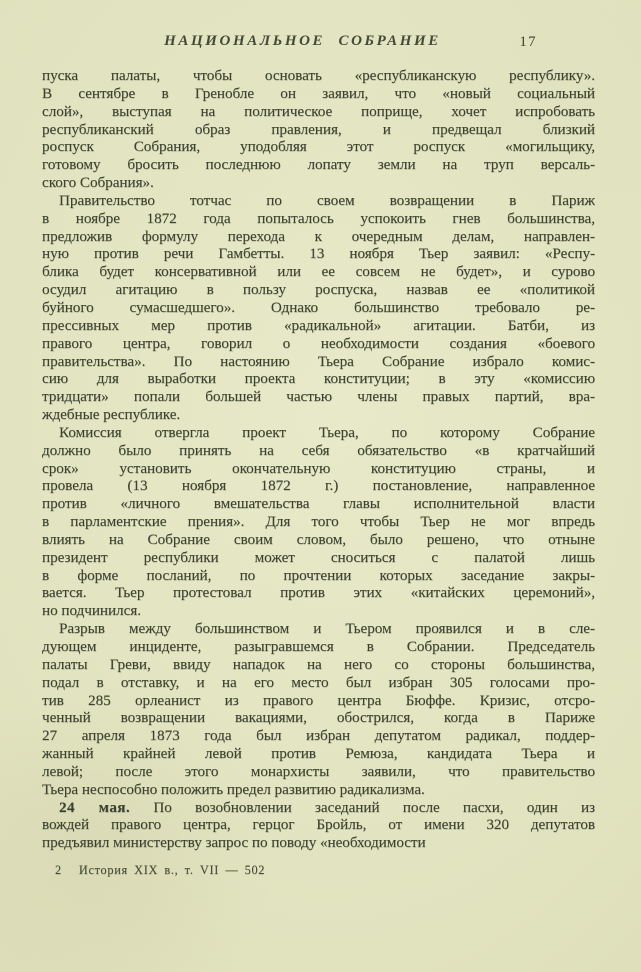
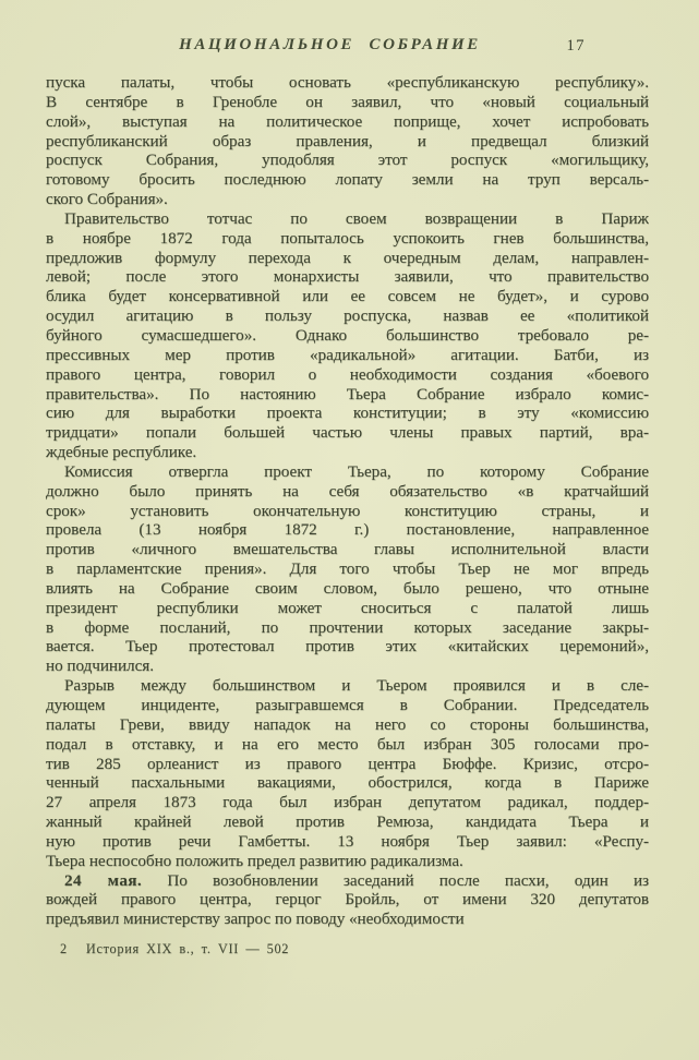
  НАЦИОНАЛЬНОЕ СОБРАНИЕ
  17
  пуска палаты, чтобы основать «республиканскую республику».
  В сентябре в Гренобле он заявил, что «новый социальный
  слой», выступая на политическое поприще, хочет испробовать
  республиканский образ правления, и предвещал близкий
  роспуск Собрания, уподобляя этот роспуск «могильщику,
  готовому бросить последнюю лопату земли на труп версаль-
  ского Собрания».
  Правительство тотчас по своем возвращении в Париж
  в ноябре 1872 года попыталось успокоить гнев большинства,
  предложив формулу перехода к очередным делам, направлен-
- ную против речи Гамбетты. 13 ноября Тьер заявил: «Респу-
+ левой; после этого монархисты заявили, что правительство
  блика будет консервативной или ее совсем не будет», и сурово
  осудил агитацию в пользу роспуска, назвав ее «политикой
  буйного сумасшедшего». Однако большинство требовало ре-
  прессивных мер против «радикальной» агитации. Батби, из
  правого центра, говорил о необходимости создания «боевого
  правительства». По настоянию Тьера Собрание избрало комис-
  сию для выработки проекта конституции; в эту «комиссию
  тридцати» попали большей частью члены правых партий, вра-
  ждебные республике.
  Комиссия отвергла проект Тьера, по которому Собрание
  должно было принять на себя обязательство «в кратчайший
  срок» установить окончательную конституцию страны, и
  провела (13 ноября 1872 г.) постановление, направленное
  против «личного вмешательства главы исполнительной власти
  в парламентские прения». Для того чтобы Тьер не мог впредь
  влиять на Собрание своим словом, было решено, что отныне
  президент республики может сноситься с палатой лишь
  в форме посланий, по прочтении которых заседание закры-
  вается. Тьер протестовал против этих «китайских церемоний»,
  но подчинился.
  Разрыв между большинством и Тьером проявился и в сле-
  дующем инциденте, разыгравшемся в Собрании. Председатель
  палаты Греви, ввиду нападок на него со стороны большинства,
  подал в отставку, и на его место был избран 305 голосами про-
  тив 285 орлеанист из правого центра Бюффе. Кризис, отсро-
- ченный возвращении вакациями, обострился, когда в Париже
+ ченный пасхальными вакациями, обострился, когда в Париже
  27 апреля 1873 года был избран депутатом радикал, поддер-
  жанный крайней левой против Ремюза, кандидата Тьера и
- левой; после этого монархисты заявили, что правительство
+ ную против речи Гамбетты. 13 ноября Тьер заявил: «Респу-
  Тьера неспособно положить предел развитию радикализма.
  24 мая. По возобновлении заседаний после пасхи, один из
  вождей правого центра, герцог Бройль, от имени 320 депутатов
  предъявил министерству запрос по поводу «необходимости
  2
  История XIX в., т. VII — 502
